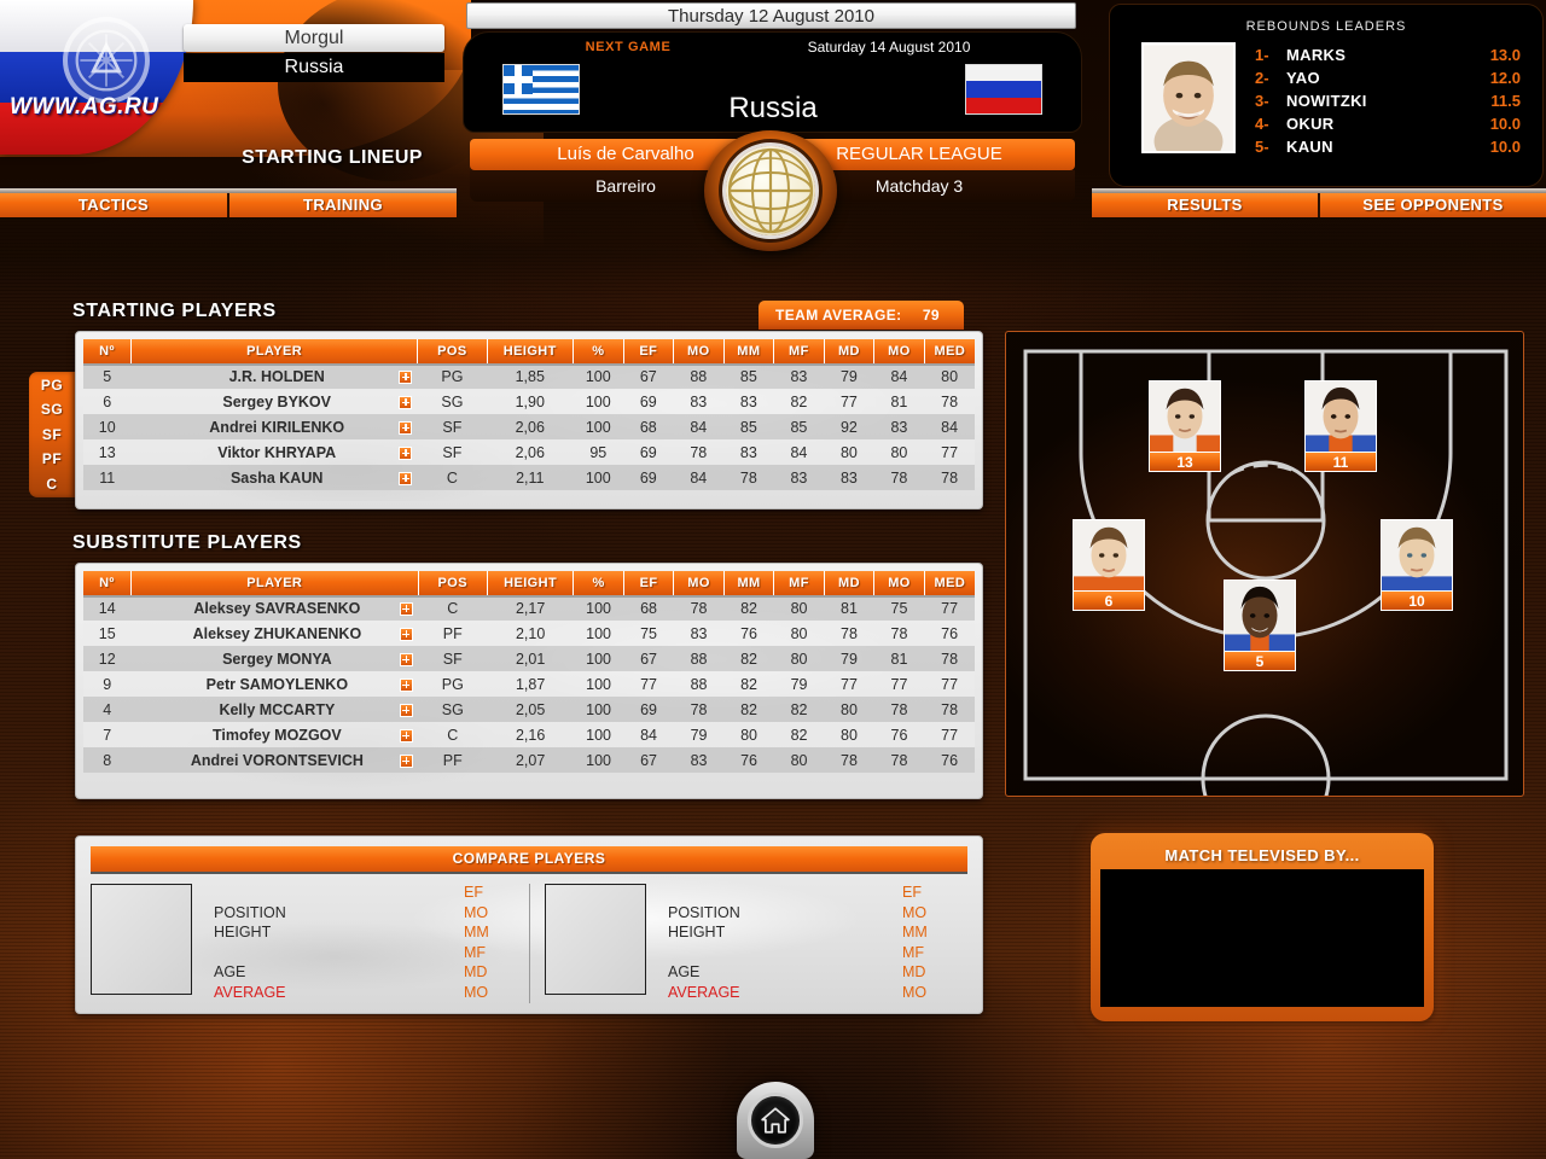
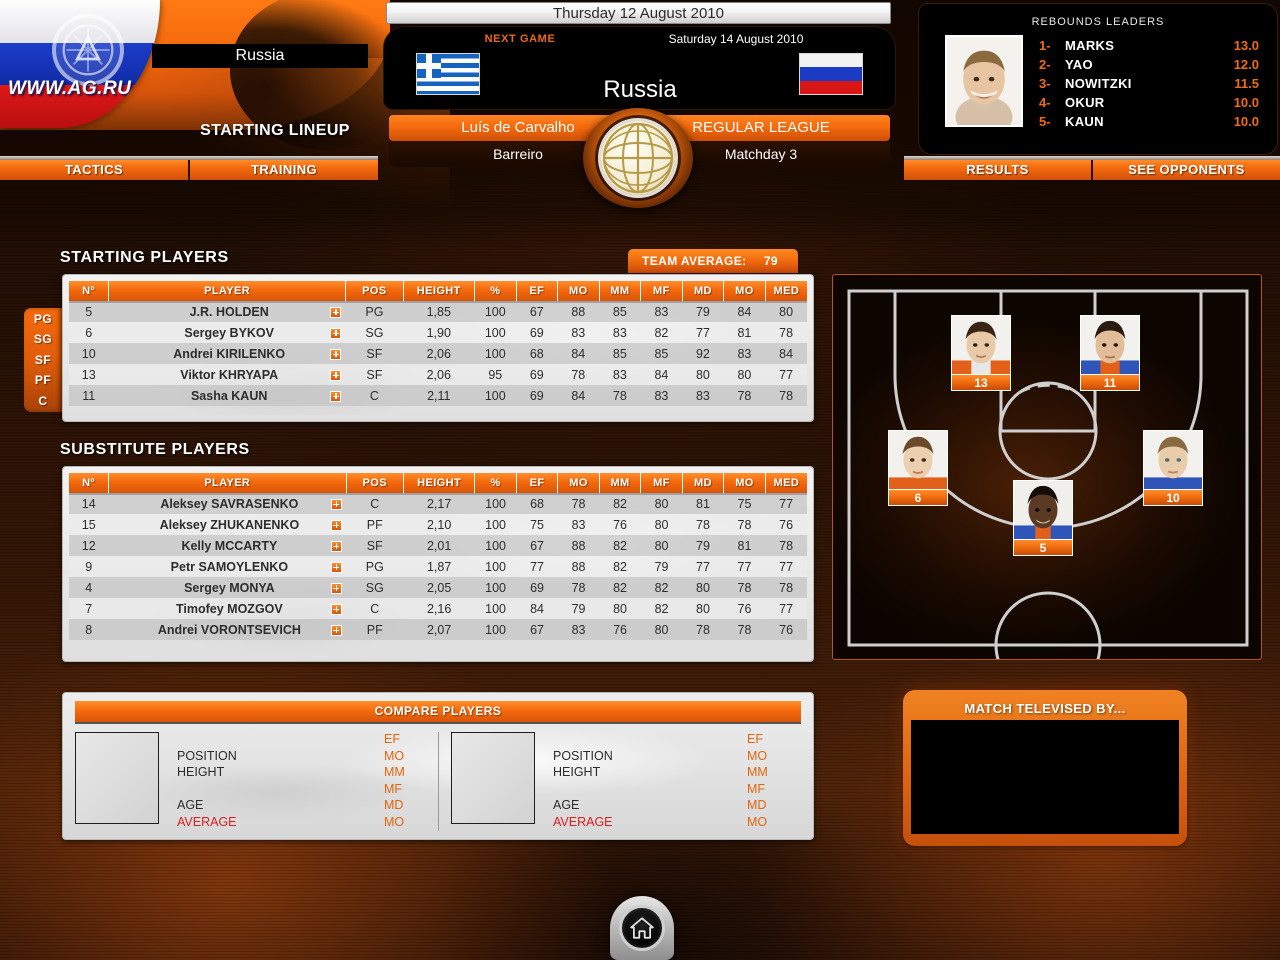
  WWW.AG.RU
- Morgul
  Russia
  STARTING LINEUP
  Thursday 12 August 2010
  NEXT GAME
  Saturday 14 August 2010
  Russia
  Luís de Carvalho
  REGULAR LEAGUE
  Barreiro
  Matchday 3
  REBOUNDS LEADERS
  1-
  MARKS
  13.0
  2-
  YAO
  12.0
  3-
  NOWITZKI
  11.5
  4-
  OKUR
  10.0
  5-
  KAUN
  10.0
  TACTICS
  TRAINING
  RESULTS
  SEE OPPONENTS
  STARTING PLAYERS
  TEAM AVERAGE:
  79
  PG
  SG
  SF
  PF
  C
  Nº	PLAYER	POS	HEIGHT	%	EF	MO	MM	MF	MD	MO	MED
  5	J.R. HOLDEN		PG	1,85	100	67	88	85	83	79	84	80
  6	Sergey BYKOV		SG	1,90	100	69	83	83	82	77	81	78
  10	Andrei KIRILENKO		SF	2,06	100	68	84	85	85	92	83	84
  13	Viktor KHRYAPA		SF	2,06	95	69	78	83	84	80	80	77
  11	Sasha KAUN		C	2,11	100	69	84	78	83	83	78	78
  SUBSTITUTE PLAYERS
  Nº	PLAYER	POS	HEIGHT	%	EF	MO	MM	MF	MD	MO	MED
  14	Aleksey SAVRASENKO		C	2,17	100	68	78	82	80	81	75	77
  15	Aleksey ZHUKANENKO		PF	2,10	100	75	83	76	80	78	78	76
- 12	Sergey MONYA		SF	2,01	100	67	88	82	80	79	81	78
+ 12	Kelly MCCARTY		SF	2,01	100	67	88	82	80	79	81	78
  9	Petr SAMOYLENKO		PG	1,87	100	77	88	82	79	77	77	77
- 4	Kelly MCCARTY		SG	2,05	100	69	78	82	82	80	78	78
+ 4	Sergey MONYA		SG	2,05	100	69	78	82	82	80	78	78
  7	Timofey MOZGOV		C	2,16	100	84	79	80	82	80	76	77
  8	Andrei VORONTSEVICH		PF	2,07	100	67	83	76	80	78	78	76
  13
  11
  6
  5
  10
  COMPARE PLAYERS
  POSITION
  HEIGHT
  AGE
  AVERAGE
  EF
  MO
  MM
  MF
  MD
  MO
  POSITION
  HEIGHT
  AGE
  AVERAGE
  EF
  MO
  MM
  MF
  MD
  MO
  MATCH TELEVISED BY...
